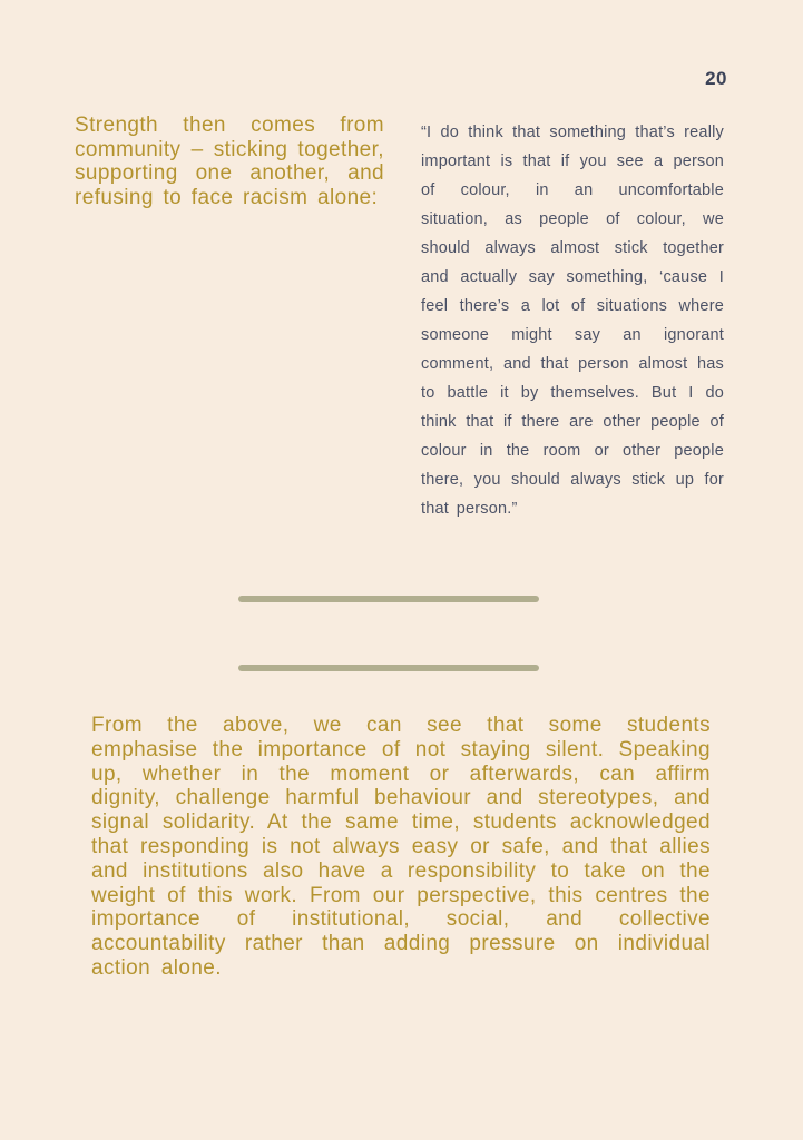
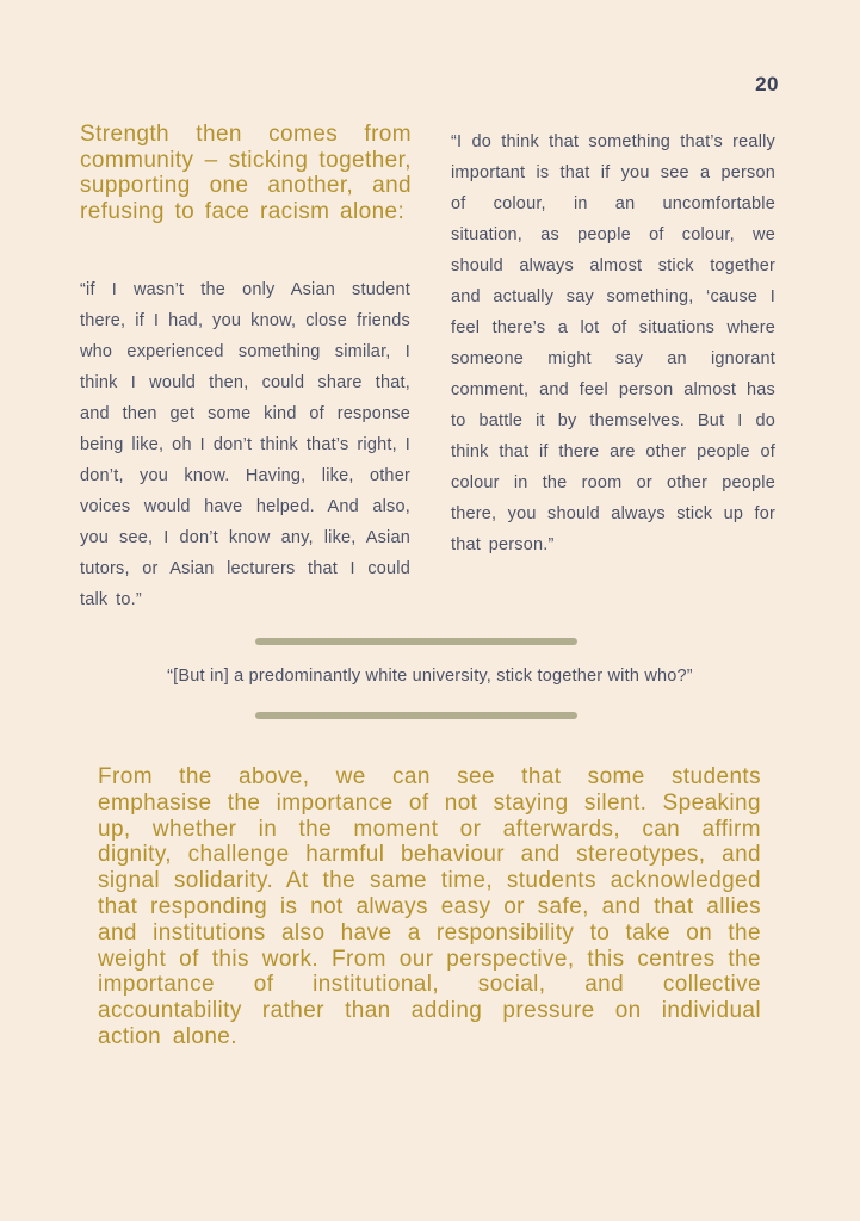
  20
  Strength then comes from community – sticking together, supporting one another, and refusing to face racism alone:
+ “if I wasn’t the only Asian student there, if I had, you know, close friends who experienced something similar, I think I would then, could share that, and then get some kind of response being like, oh I don’t think that’s right, I don’t, you know. Having, like, other voices would have helped. And also, you see, I don’t know any, like, Asian tutors, or Asian lecturers that I could talk to.”
- “I do think that something that’s really important is that if you see a person of colour, in an uncomfortable situation, as people of colour, we should always almost stick together and actually say something, ‘cause I feel there’s a lot of situations where someone might say an ignorant comment, and that person almost has to battle it by themselves. But I do think that if there are other people of colour in the room or other people there, you should always stick up for that person.”
+ “I do think that something that’s really important is that if you see a person of colour, in an uncomfortable situation, as people of colour, we should always almost stick together and actually say something, ‘cause I feel there’s a lot of situations where someone might say an ignorant comment, and feel person almost has to battle it by themselves. But I do think that if there are other people of colour in the room or other people there, you should always stick up for that person.”
+ “[But in] a predominantly white university, stick together with who?”
  From the above, we can see that some students emphasise the importance of not staying silent. Speaking up, whether in the moment or afterwards, can affirm dignity, challenge harmful behaviour and stereotypes, and signal solidarity. At the same time, students acknowledged that responding is not always easy or safe, and that allies and institutions also have a responsibility to take on the weight of this work. From our perspective, this centres the importance of institutional, social, and collective accountability rather than adding pressure on individual action alone.
